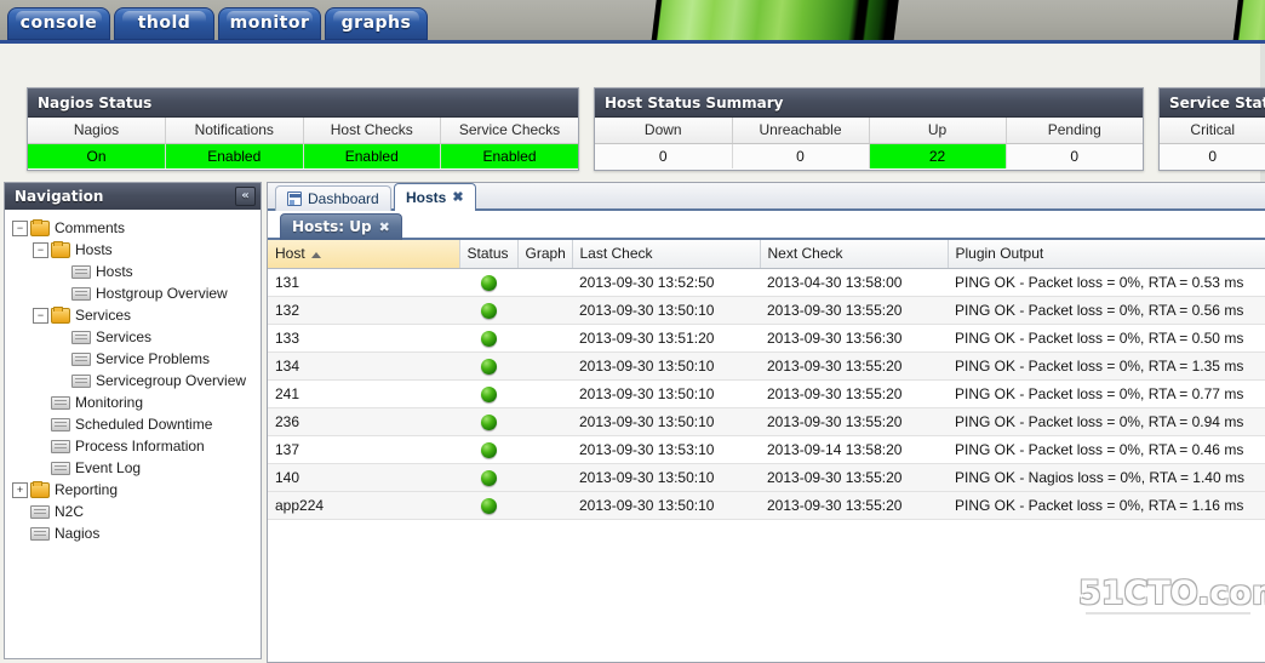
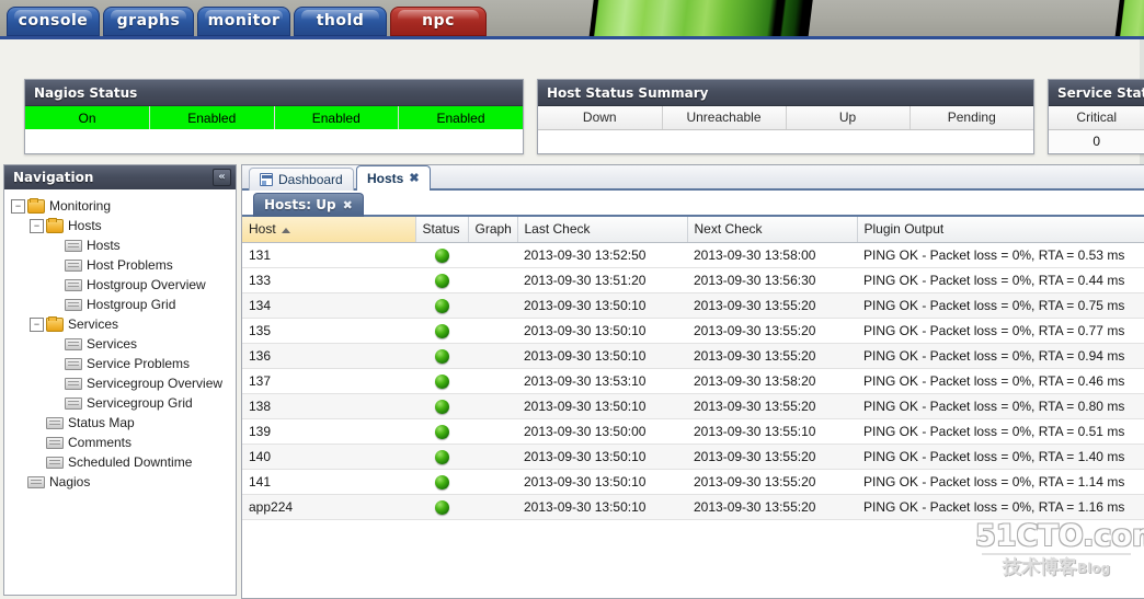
  console
- thold
+ graphs
  monitor
- graphs
+ thold
+ npc
  Nagios Status
- Nagios	Notifications	Host Checks	Service Checks
  On	Enabled	Enabled	Enabled
  Host Status Summary
  Down	Unreachable	Up	Pending
- 0	0	22	0
  Service Sta
  Critical
  0
  Navigation
  «
  −
- Comments
+ Monitoring
  −
  Hosts
  Hosts
+ Host Problems
  Hostgroup Overview
+ Hostgroup Grid
  −
  Services
  Services
  Service Problems
  Servicegroup Overview
+ Servicegroup Grid
+ Status Map
- Monitoring
+ Comments
  Scheduled Downtime
- Process Information
- Event Log
- +
- Reporting
- N2C
  Nagios
  Dashboard
  Hosts
  ✖
  Hosts: Up
  ✖
  Host	Status	Graph	Last Check	Next Check	Plugin Output
- 131			2013-09-30 13:52:50	2013-04-30 13:58:00	PING OK - Packet loss = 0%, RTA = 0.53 ms
+ 131			2013-09-30 13:52:50	2013-09-30 13:58:00	PING OK - Packet loss = 0%, RTA = 0.53 ms
- 132			2013-09-30 13:50:10	2013-09-30 13:55:20	PING OK - Packet loss = 0%, RTA = 0.56 ms
- 133			2013-09-30 13:51:20	2013-09-30 13:56:30	PING OK - Packet loss = 0%, RTA = 0.50 ms
+ 133			2013-09-30 13:51:20	2013-09-30 13:56:30	PING OK - Packet loss = 0%, RTA = 0.44 ms
- 134			2013-09-30 13:50:10	2013-09-30 13:55:20	PING OK - Packet loss = 0%, RTA = 1.35 ms
+ 134			2013-09-30 13:50:10	2013-09-30 13:55:20	PING OK - Packet loss = 0%, RTA = 0.75 ms
- 241			2013-09-30 13:50:10	2013-09-30 13:55:20	PING OK - Packet loss = 0%, RTA = 0.77 ms
+ 135			2013-09-30 13:50:10	2013-09-30 13:55:20	PING OK - Packet loss = 0%, RTA = 0.77 ms
- 236			2013-09-30 13:50:10	2013-09-30 13:55:20	PING OK - Packet loss = 0%, RTA = 0.94 ms
+ 136			2013-09-30 13:50:10	2013-09-30 13:55:20	PING OK - Packet loss = 0%, RTA = 0.94 ms
- 137			2013-09-30 13:53:10	2013-09-14 13:58:20	PING OK - Packet loss = 0%, RTA = 0.46 ms
+ 137			2013-09-30 13:53:10	2013-09-30 13:58:20	PING OK - Packet loss = 0%, RTA = 0.46 ms
+ 138			2013-09-30 13:50:10	2013-09-30 13:55:20	PING OK - Packet loss = 0%, RTA = 0.80 ms
+ 139			2013-09-30 13:50:00	2013-09-30 13:55:10	PING OK - Packet loss = 0%, RTA = 0.51 ms
- 140			2013-09-30 13:50:10	2013-09-30 13:55:20	PING OK - Nagios loss = 0%, RTA = 1.40 ms
+ 140			2013-09-30 13:50:10	2013-09-30 13:55:20	PING OK - Packet loss = 0%, RTA = 1.40 ms
+ 141			2013-09-30 13:50:10	2013-09-30 13:55:20	PING OK - Packet loss = 0%, RTA = 1.14 ms
  app224			2013-09-30 13:50:10	2013-09-30 13:55:20	PING OK - Packet loss = 0%, RTA = 1.16 ms
  51CTO.co
+ 技术博客Blog
